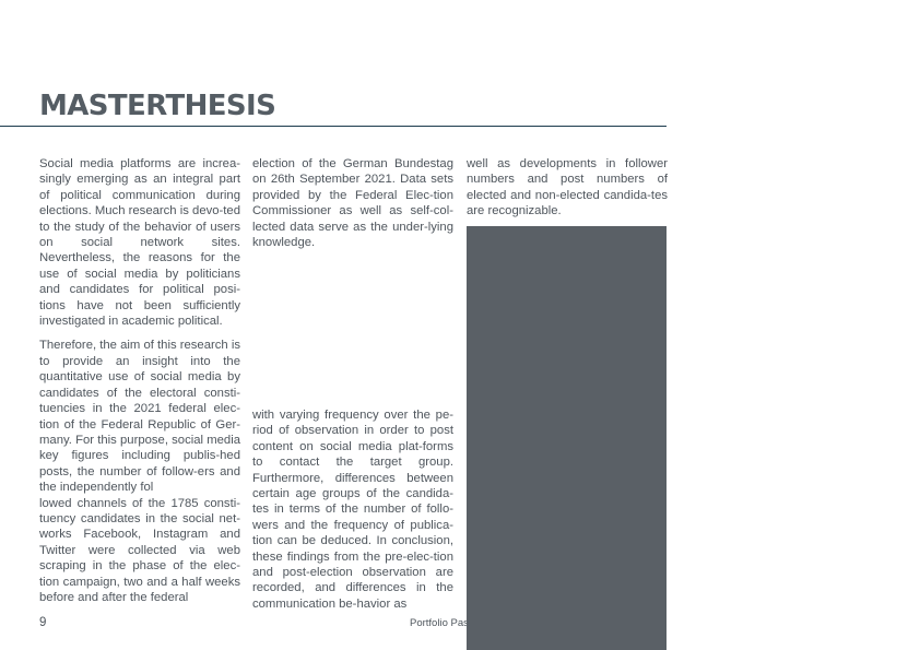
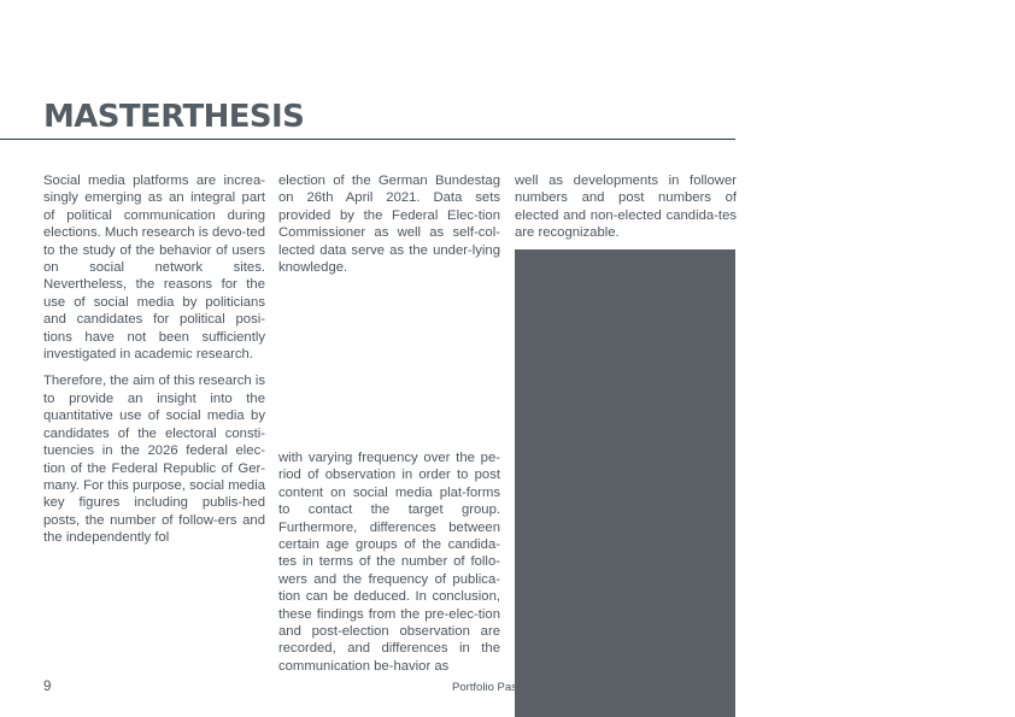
  MASTERTHESIS
- Social media platforms are increa-singly emerging as an integral part of political communication during elections. Much research is devo-ted to the study of the behavior of users on social network sites. Nevertheless, the reasons for the use of social media by politicians and candidates for political posi-tions have not been sufficiently investigated in academic political.
+ Social media platforms are increa-singly emerging as an integral part of political communication during elections. Much research is devo-ted to the study of the behavior of users on social network sites. Nevertheless, the reasons for the use of social media by politicians and candidates for political posi-tions have not been sufficiently investigated in academic research.
- Therefore, the aim of this research is to provide an insight into the quantitative use of social media by candidates of the electoral consti-tuencies in the 2021 federal elec-tion of the Federal Republic of Ger-many. For this purpose, social media key figures including publis-hed posts, the number of follow-ers and the independently fol
+ Therefore, the aim of this research is to provide an insight into the quantitative use of social media by candidates of the electoral consti-tuencies in the 2026 federal elec-tion of the Federal Republic of Ger-many. For this purpose, social media key figures including publis-hed posts, the number of follow-ers and the independently fol
- lowed channels of the 1785 consti-tuency candidates in the social net-works Facebook, Instagram and Twitter were collected via web scraping in the phase of the elec-tion campaign, two and a half weeks before and after the federal
- election of the German Bundestag on 26th September 2021. Data sets provided by the Federal Elec-tion Commissioner as well as self-col-lected data serve as the under-lying knowledge.
+ election of the German Bundestag on 26th April 2021. Data sets provided by the Federal Elec-tion Commissioner as well as self-col-lected data serve as the under-lying knowledge.
  with varying frequency over the pe-riod of observation in order to post content on social media plat-forms to contact the target group. Furthermore, differences between certain age groups of the candida-tes in terms of the number of follo-wers and the frequency of publica-tion can be deduced. In conclusion, these findings from the pre-elec-tion and post-election observation are recorded, and differences in the communication be-havior as
  Portfolio Pa
  well as developments in follower numbers and post numbers of elected and non-elected candida-tes are recognizable.
  9
